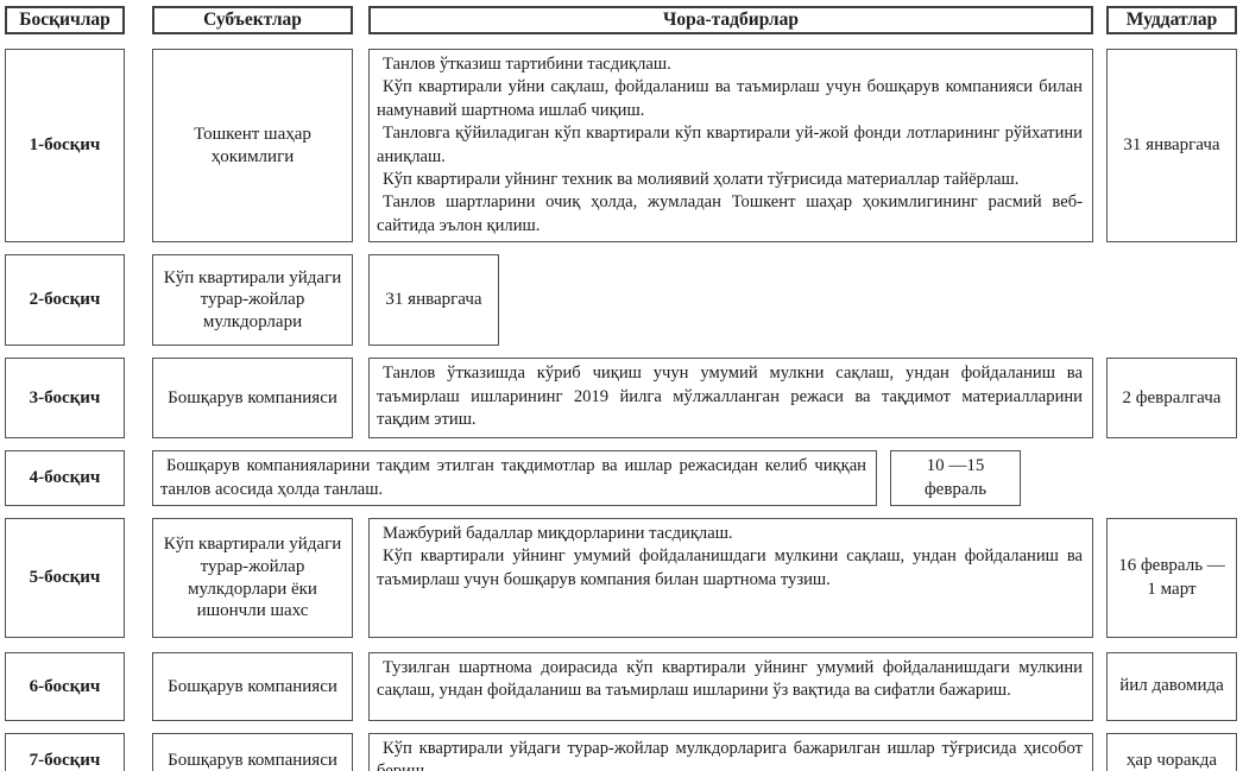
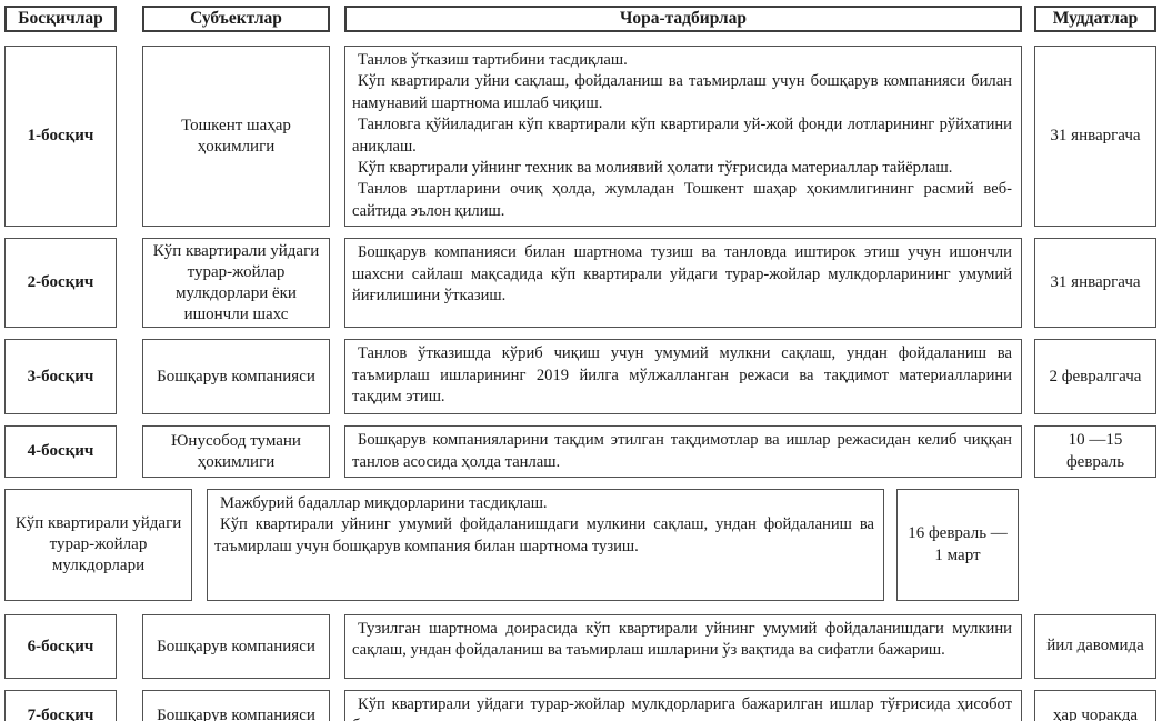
  Босқичлар
  Субъектлар
  Чора-тадбирлар
  Муддатлар
  1-босқич
  Тошкент шаҳар ҳокимлиги
  Танлов ўтказиш тартибини тасдиқлаш.
  Кўп квартирали уйни сақлаш, фойдаланиш ва таъмирлаш учун бошқарув компанияси билан намунавий шартнома ишлаб чиқиш.
  Танловга қўйиладиган кўп квартирали кўп квартирали уй-жой фонди лотларининг рўйхатини аниқлаш.
  Кўп квартирали уйнинг техник ва молиявий ҳолати тўғрисида материаллар тайёрлаш.
  Танлов шартларини очиқ ҳолда, жумладан Тошкент шаҳар ҳокимлигининг расмий веб-сайтида эълон қилиш.
  31 январгача
  2-босқич
- Кўп квартирали уйдаги турар-жойлар мулкдорлари
+ Кўп квартирали уйдаги турар-жойлар мулкдорлари ёки ишончли шахс
+ Бошқарув компанияси билан шартнома тузиш ва танловда иштирок этиш учун ишончли шахсни сайлаш мақсадида кўп квартирали уйдаги турар-жойлар мулкдорларининг умумий йиғилишини ўтказиш.
  31 январгача
  3-босқич
  Бошқарув компанияси
  Танлов ўтказишда кўриб чиқиш учун умумий мулкни сақлаш, ундан фойдаланиш ва таъмирлаш ишларининг 2019 йилга мўлжалланган режаси ва тақдимот материалларини тақдим этиш.
  2 февралгача
  4-босқич
+ Юнусобод тумани ҳокимлиги
  Бошқарув компанияларини тақдим этилган тақдимотлар ва ишлар режасидан келиб чиққан танлов асосида ҳолда танлаш.
  10 —15 февраль
- 5-босқич
- Кўп квартирали уйдаги турар-жойлар мулкдорлари ёки ишончли шахс
+ Кўп квартирали уйдаги турар-жойлар мулкдорлари
  Мажбурий бадаллар миқдорларини тасдиқлаш.
  Кўп квартирали уйнинг умумий фойдаланишдаги мулкини сақлаш, ундан фойдаланиш ва таъмирлаш учун бошқарув компания билан шартнома тузиш.
  16 февраль — 1 март
  6-босқич
  Бошқарув компанияси
  Тузилган шартнома доирасида кўп квартирали уйнинг умумий фойдаланишдаги мулкини сақлаш, ундан фойдаланиш ва таъмирлаш ишларини ўз вақтида ва сифатли бажариш.
  йил давомида
  7-босқич
  Бошқарув компанияси
  Кўп квартирали уйдаги турар-жойлар мулкдорларига бажарилган ишлар тўғрисида ҳисобот
  ҳар чоракда
